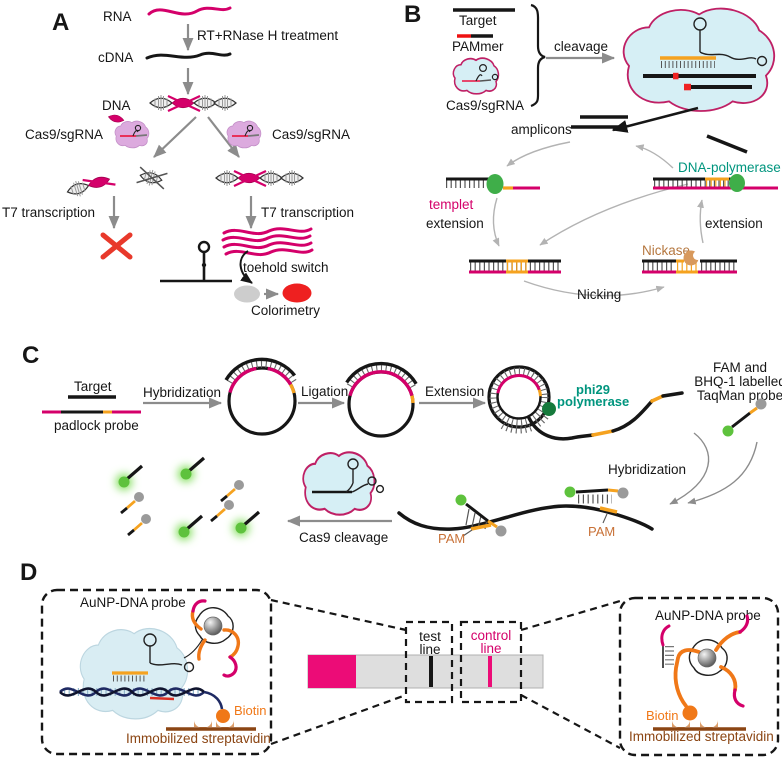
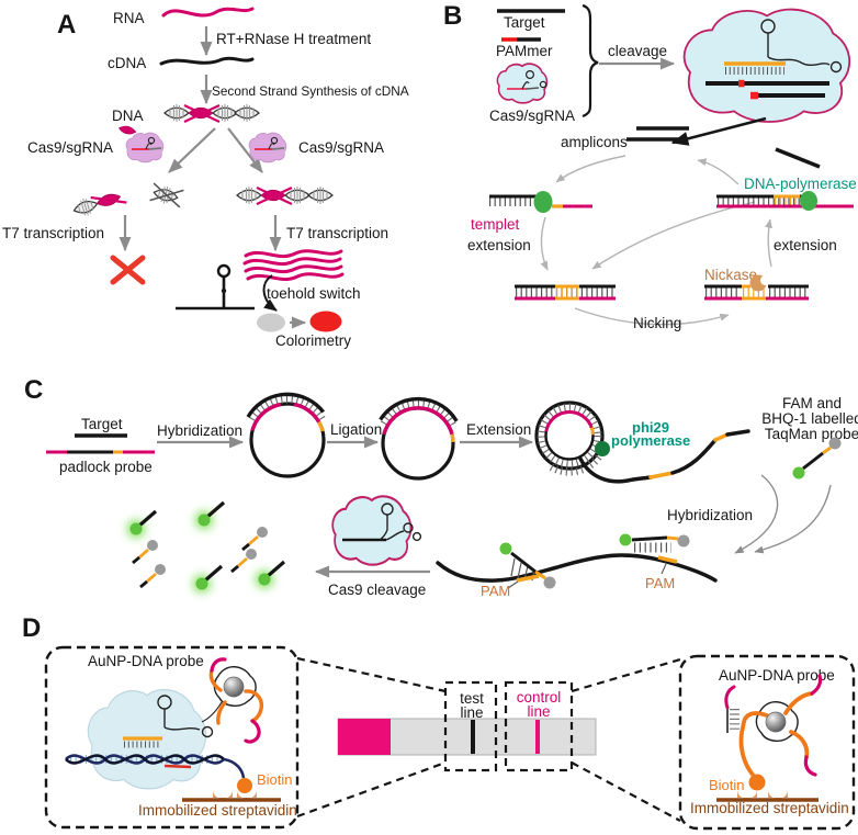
  A
  RNA
  RT+RNase H treatment
  cDNA
+ Second Strand Synthesis of cDNA
  DNA
  Cas9/sgRNA
  Cas9/sgRNA
  T7 transcription
  T7 transcription
  toehold switch
  Colorimetry
  B
  Target
  PAMmer
  Cas9/sgRNA
  cleavage
  amplicons
  templet
  extension
  Nicking
  Nickase
  extension
  DNA-polymerase
  C
  Target
  padlock probe
  Hybridization
  Ligation
  Extension
  phi29
  polymerase
  FAM and
  BHQ-1 labelle
  TaqMan probe
  Hybridization
  PAM
  PAM
  Cas9 cleavage
  D
  AuNP-DNA probe
  Biotin
  Immobilized streptavidin
  test
  line
  control
  line
  AuNP-DNA probe
  Biotin
  Immobilized streptavidin
